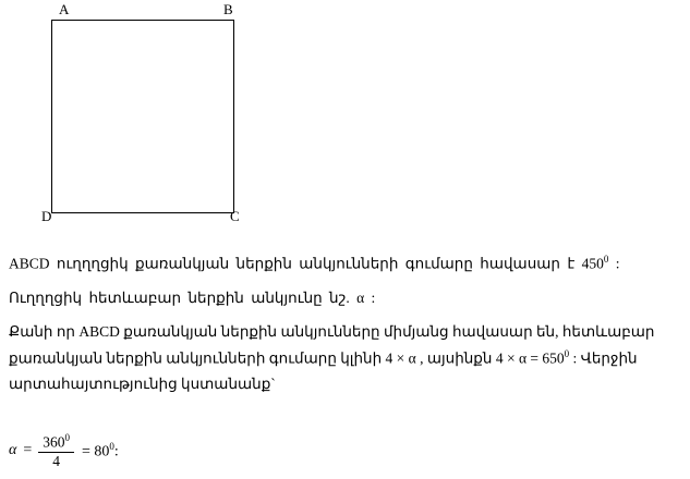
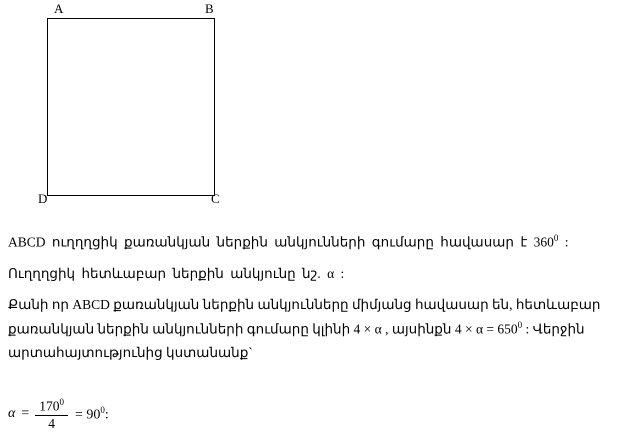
  A
  B
  D
  C
- ABCD ուղղղցիկ քառանկյան ներքին անկյունների գումարը հավասար է 4500 :
+ ABCD ուղղղցիկ քառանկյան ներքին անկյունների գումարը հավասար է 3600 :
  Ուղղղցիկ հետևաբար ներքին անկյունը նշ. α :
  Քանի որ ABCD քառանկյան ներքին անկյունները միմյանց հավասար են, հետևաբար
  քառանկյան ներքին անկյունների գումարը կլինի 4 × α , այսինքն 4 × α = 6500 : Վերջին
  արտահայտությունից կստանանք`
  α
  =
- 3600
+ 1700
  4
- = 800:
+ = 900:
